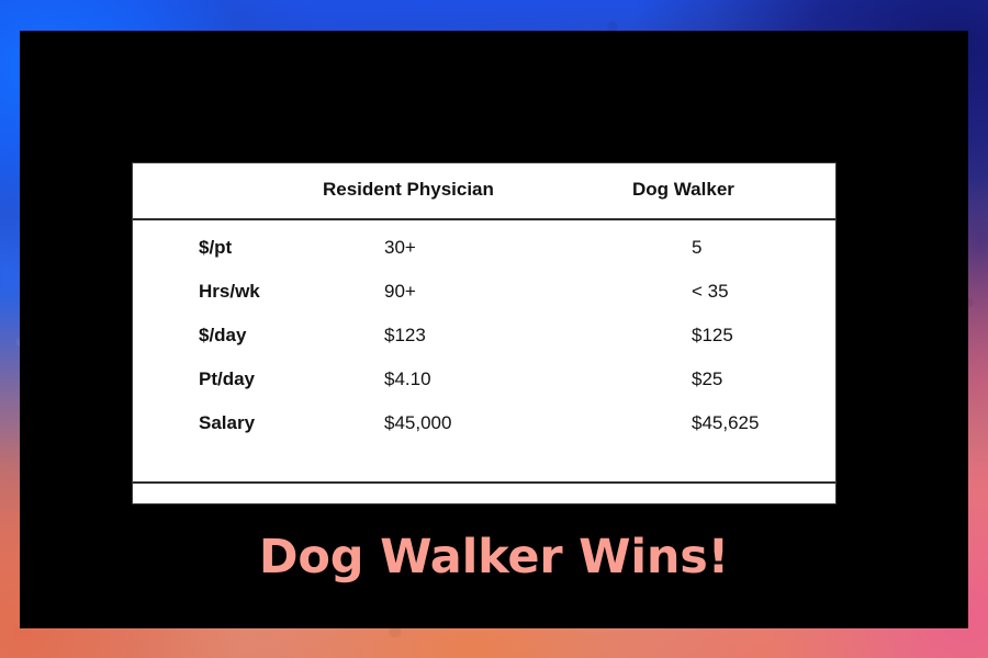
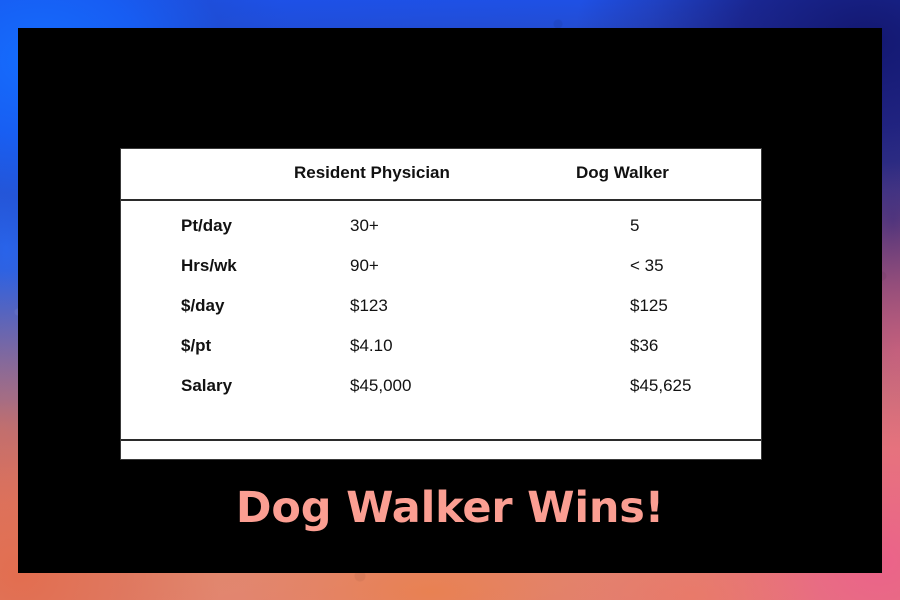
  Resident Physician
  Dog Walker
- $/pt
+ Pt/day
  30+
  5
  Hrs/wk
  90+
  < 35
  $/day
  $123
  $125
- Pt/day
+ $/pt
  $4.10
- $25
+ $36
  Salary
  $45,000
  $45,625
  Dog Walker Wins!
